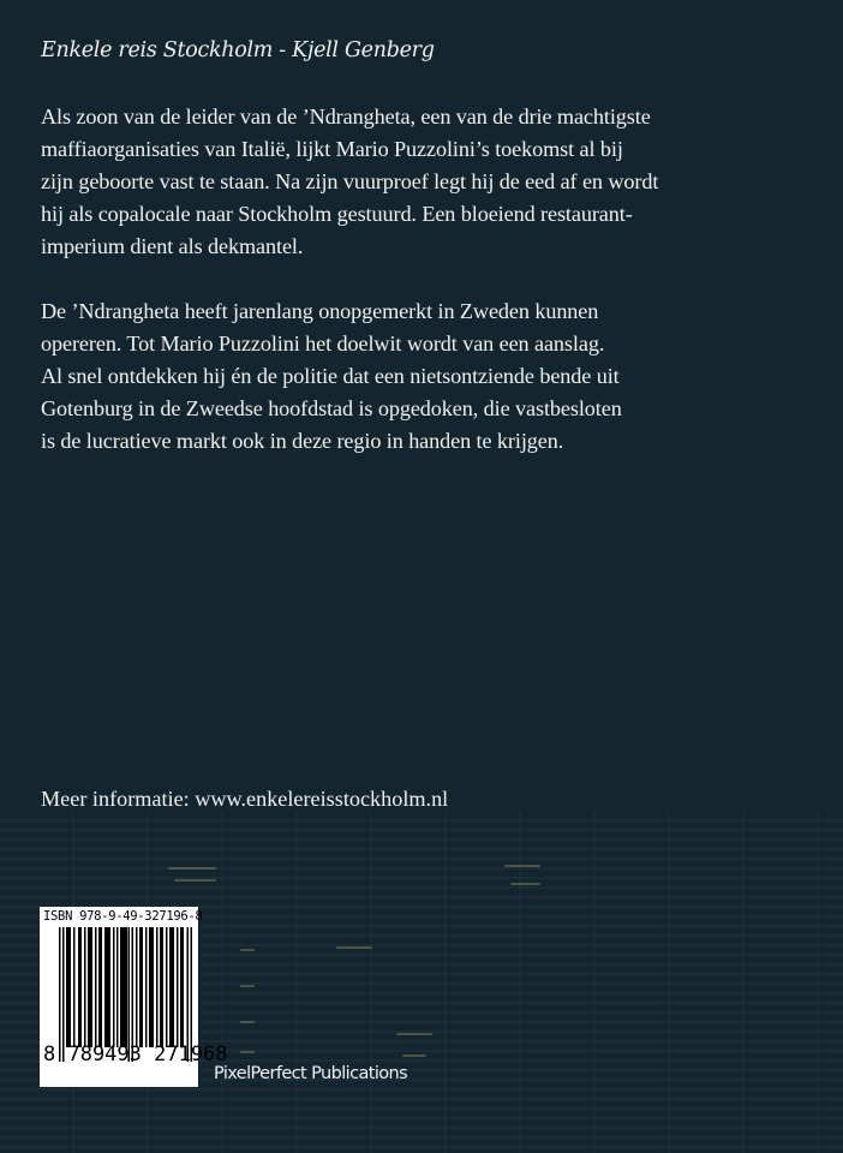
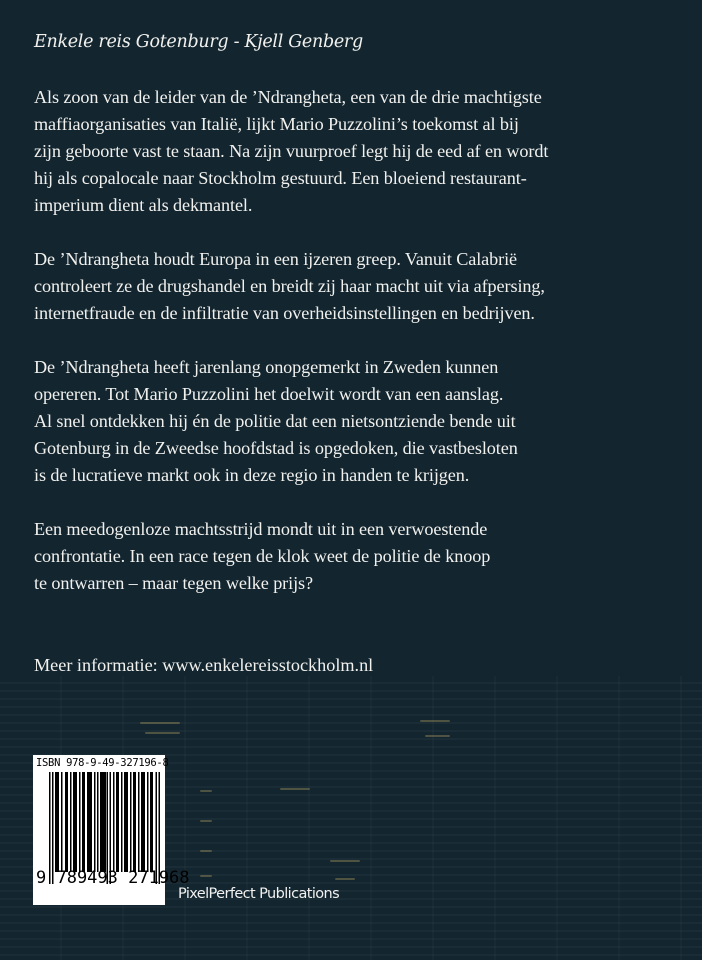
- Enkele reis Stockholm - Kjell Genberg
+ Enkele reis Gotenburg - Kjell Genberg
  Als zoon van de leider van de ’Ndrangheta, een van de drie machtigste
  maffiaorganisaties van Italië, lijkt Mario Puzzolini’s toekomst al bij
  zijn geboorte vast te staan. Na zijn vuurproef legt hij de eed af en wordt
  hij als copalocale naar Stockholm gestuurd. Een bloeiend restaurant-
  imperium dient als dekmantel.
+ De ’Ndrangheta houdt Europa in een ijzeren greep. Vanuit Calabrië
+ controleert ze de drugshandel en breidt zij haar macht uit via afpersing,
+ internetfraude en de infiltratie van overheidsinstellingen en bedrijven.
  De ’Ndrangheta heeft jarenlang onopgemerkt in Zweden kunnen
  opereren. Tot Mario Puzzolini het doelwit wordt van een aanslag.
  Al snel ontdekken hij én de politie dat een nietsontziende bende uit
  Gotenburg in de Zweedse hoofdstad is opgedoken, die vastbesloten
  is de lucratieve markt ook in deze regio in handen te krijgen.
+ Een meedogenloze machtsstrijd mondt uit in een verwoestende
+ confrontatie. In een race tegen de klok weet de politie de knoop
+ te ontwarren – maar tegen welke prijs?
  Meer informatie: www.enkelereisstockholm.nl
  ISBN 978-9-49-327196-8
- 8 789493 271968
+ 9 789493 271968
  PixelPerfect Publications
